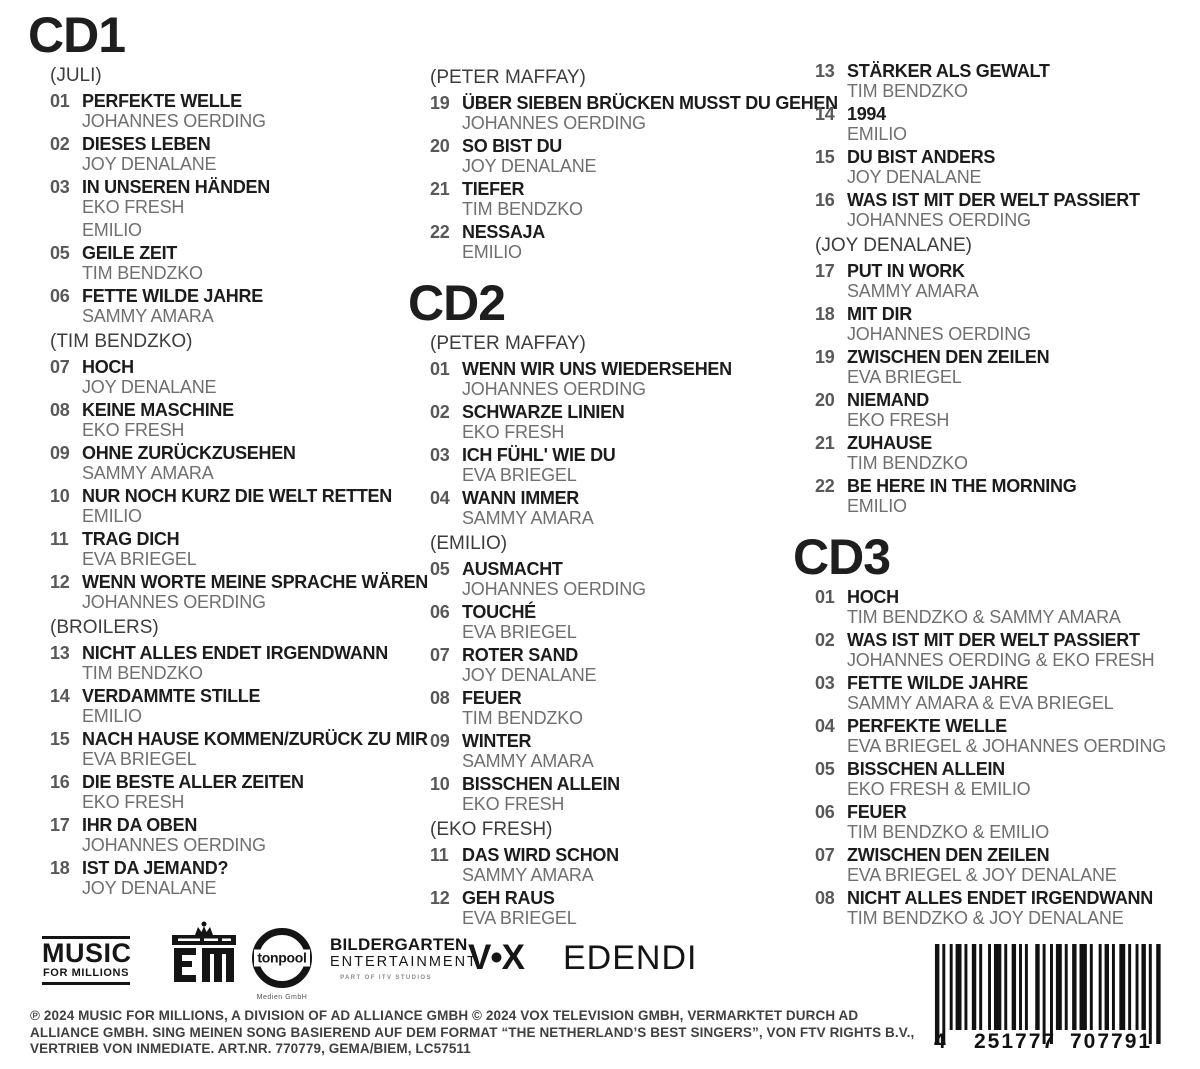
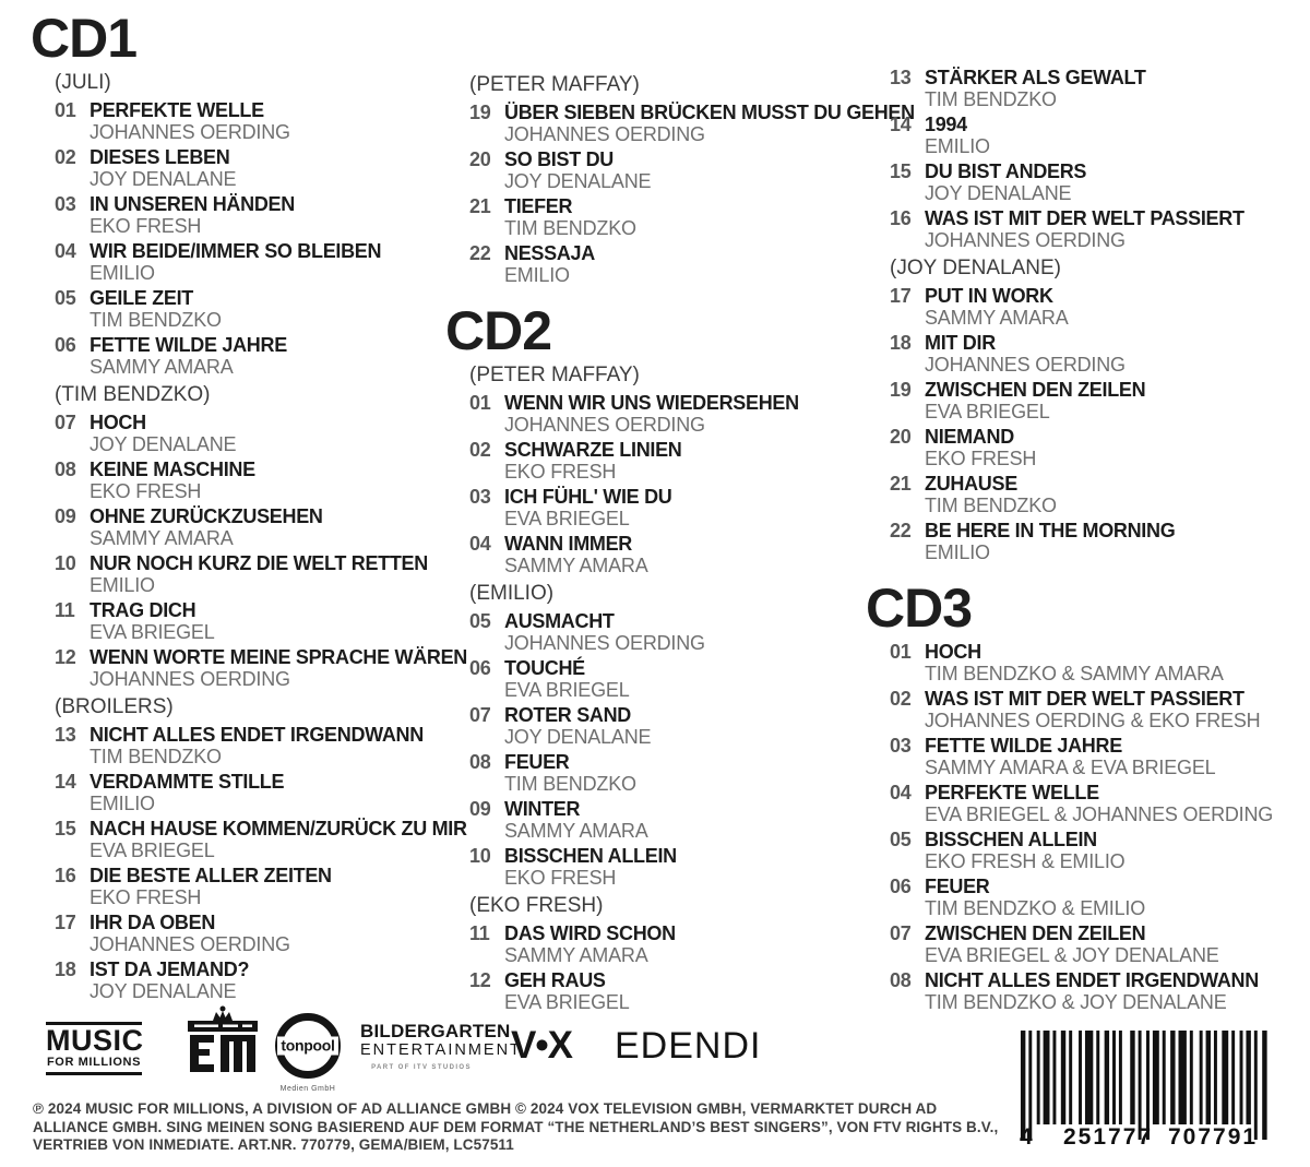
  CD1
  (JULI)
  01 PERFEKTE WELLE
  JOHANNES OERDING
  02 DIESES LEBEN
  JOY DENALANE
  03 IN UNSEREN HÄNDEN
  EKO FRESH
+ 04 WIR BEIDE/IMMER SO BLEIBEN
  EMILIO
  05 GEILE ZEIT
  TIM BENDZKO
  06 FETTE WILDE JAHRE
  SAMMY AMARA
  (TIM BENDZKO)
  07 HOCH
  JOY DENALANE
  08 KEINE MASCHINE
  EKO FRESH
  09 OHNE ZURÜCKZUSEHEN
  SAMMY AMARA
  10 NUR NOCH KURZ DIE WELT RETTEN
  EMILIO
  11 TRAG DICH
  EVA BRIEGEL
  12 WENN WORTE MEINE SPRACHE WÄREN
  JOHANNES OERDING
  (BROILERS)
  13 NICHT ALLES ENDET IRGENDWANN
  TIM BENDZKO
  14 VERDAMMTE STILLE
  EMILIO
  15 NACH HAUSE KOMMEN/ZURÜCK ZU MIR
  EVA BRIEGEL
  16 DIE BESTE ALLER ZEITEN
  EKO FRESH
  17 IHR DA OBEN
  JOHANNES OERDING
  18 IST DA JEMAND?
  JOY DENALANE
  (PETER MAFFAY)
  19 ÜBER SIEBEN BRÜCKEN MUSST DU GEHEN
  JOHANNES OERDING
  20 SO BIST DU
  JOY DENALANE
  21 TIEFER
  TIM BENDZKO
  22 NESSAJA
  EMILIO
  CD2
  (PETER MAFFAY)
  01 WENN WIR UNS WIEDERSEHEN
  JOHANNES OERDING
  02 SCHWARZE LINIEN
  EKO FRESH
  03 ICH FÜHL' WIE DU
  EVA BRIEGEL
  04 WANN IMMER
  SAMMY AMARA
  (EMILIO)
  05 AUSMACHT
  JOHANNES OERDING
  06 TOUCHÉ
  EVA BRIEGEL
  07 ROTER SAND
  JOY DENALANE
  08 FEUER
  TIM BENDZKO
  09 WINTER
  SAMMY AMARA
  10 BISSCHEN ALLEIN
  EKO FRESH
  (EKO FRESH)
  11 DAS WIRD SCHON
  SAMMY AMARA
  12 GEH RAUS
  EVA BRIEGEL
  13 STÄRKER ALS GEWALT
  TIM BENDZKO
  14 1994
  EMILIO
  15 DU BIST ANDERS
  JOY DENALANE
  16 WAS IST MIT DER WELT PASSIERT
  JOHANNES OERDING
  (JOY DENALANE)
  17 PUT IN WORK
  SAMMY AMARA
  18 MIT DIR
  JOHANNES OERDING
  19 ZWISCHEN DEN ZEILEN
  EVA BRIEGEL
  20 NIEMAND
  EKO FRESH
  21 ZUHAUSE
  TIM BENDZKO
  22 BE HERE IN THE MORNING
  EMILIO
  CD3
  01 HOCH
  TIM BENDZKO & SAMMY AMARA
  02 WAS IST MIT DER WELT PASSIERT
  JOHANNES OERDING & EKO FRESH
  03 FETTE WILDE JAHRE
  SAMMY AMARA & EVA BRIEGEL
  04 PERFEKTE WELLE
  EVA BRIEGEL & JOHANNES OERDING
  05 BISSCHEN ALLEIN
  EKO FRESH & EMILIO
  06 FEUER
  TIM BENDZKO & EMILIO
  07 ZWISCHEN DEN ZEILEN
  EVA BRIEGEL & JOY DENALANE
  08 NICHT ALLES ENDET IRGENDWANN
  TIM BENDZKO & JOY DENALANE
  MUSIC
  FOR MILLIONS
  tonpool
  BILDERGARTEN
  ENTERTAINMEN
  V•X
  EDENDI
  ℗ 2024 MUSIC FOR MILLIONS, A DIVISION OF AD ALLIANCE GMBH © 2024 VOX TELEVISION GMBH, VERMARKTET DURCH AD
  ALLIANCE GMBH. SING MEINEN SONG BASIEREND AUF DEM FORMAT “THE NETHERLAND’S BEST SINGERS”, VON FTV RIGHTS B.V.,
  VERTRIEB VON INMEDIATE. ART.NR. 770779, GEMA/BIEM, LC57511
  4
  251777
  707791
